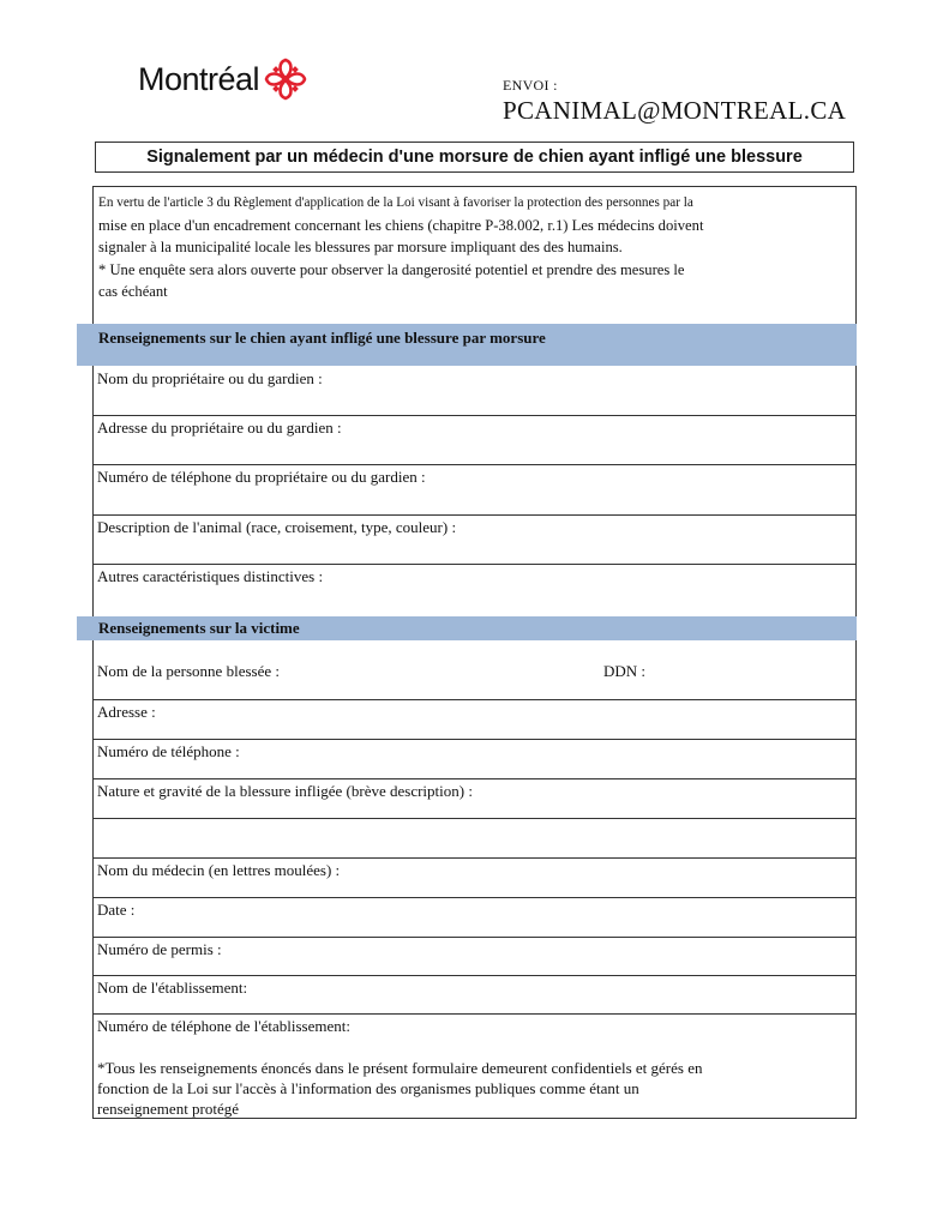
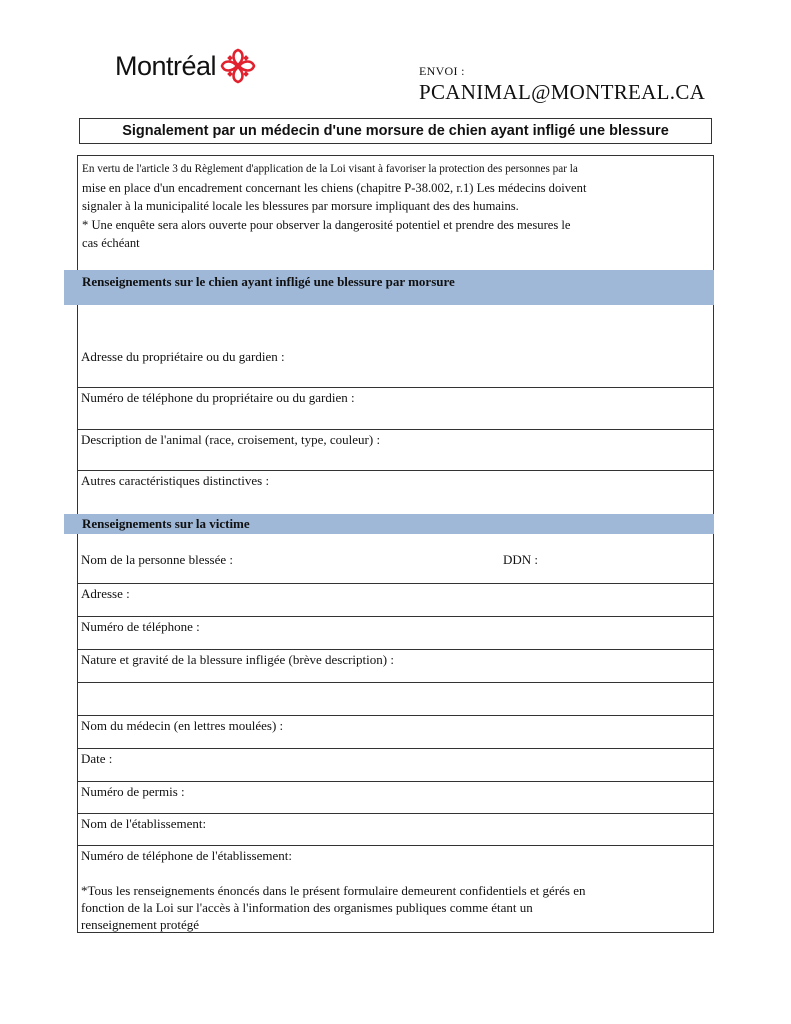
  Montréal
  ENVOI :
  PCANIMAL@MONTREAL.CA
  Signalement par un médecin d'une morsure de chien ayant infligé une blessure
  En vertu de l'article 3 du Règlement d'application de la Loi visant à favoriser la protection des personnes par la
  mise en place d'un encadrement concernant les chiens (chapitre P-38.002, r.1) Les médecins doivent
  signaler à la municipalité locale les blessures par morsure impliquant des des humains.
  * Une enquête sera alors ouverte pour observer la dangerosité potentiel et prendre des mesures le
  cas échéant
  Renseignements sur le chien ayant infligé une blessure par morsure
- Nom du propriétaire ou du gardien :
  Adresse du propriétaire ou du gardien :
  Numéro de téléphone du propriétaire ou du gardien :
  Description de l'animal (race, croisement, type, couleur) :
  Autres caractéristiques distinctives :
  Renseignements sur la victime
  Nom de la personne blessée :
  DDN :
  Adresse :
  Numéro de téléphone :
  Nature et gravité de la blessure infligée (brève description) :
  Nom du médecin (en lettres moulées) :
  Date :
  Numéro de permis :
  Nom de l'établissement:
  Numéro de téléphone de l'établissement:
  *Tous les renseignements énoncés dans le présent formulaire demeurent confidentiels et gérés en
  fonction de la Loi sur l'accès à l'information des organismes publiques comme étant un
  renseignement protégé
